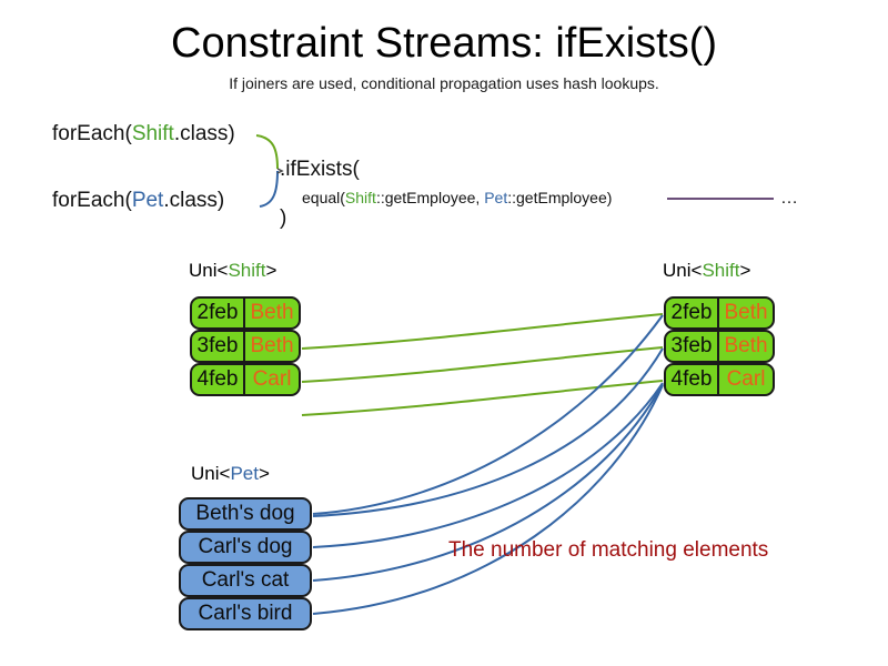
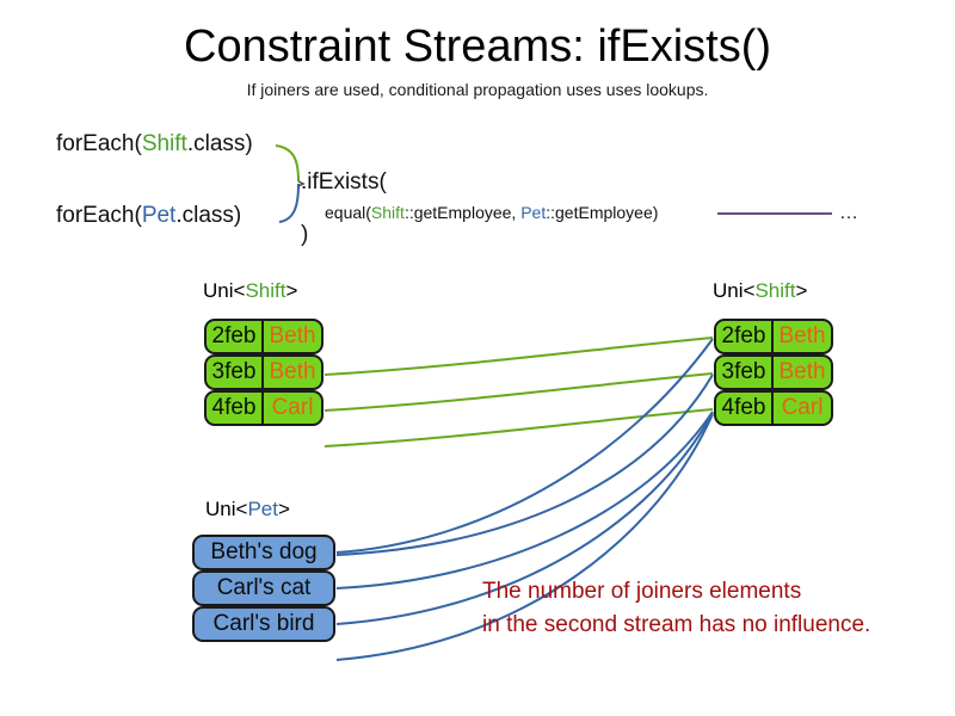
  Constraint Streams: ifExists()
- If joiners are used, conditional propagation uses hash lookups.
+ If joiners are used, conditional propagation uses uses lookups.
  forEach(Shift.class)
  forEach(Pet.class)
  .ifExists(
  equal(Shift::getEmployee, Pet::getEmployee)
  )
  …
  Uni<Shift>
  Uni<Shift>
  Uni<Pet>
  2feb
  Beth
  3feb
  Beth
  4feb
  Carl
  2feb
  Beth
  3feb
  Beth
  4feb
  Carl
  Beth's dog
- Carl's dog
  Carl's cat
  Carl's bird
- The number of matching elements
+ The number of joiners elements
+ in the second stream has no influence.
